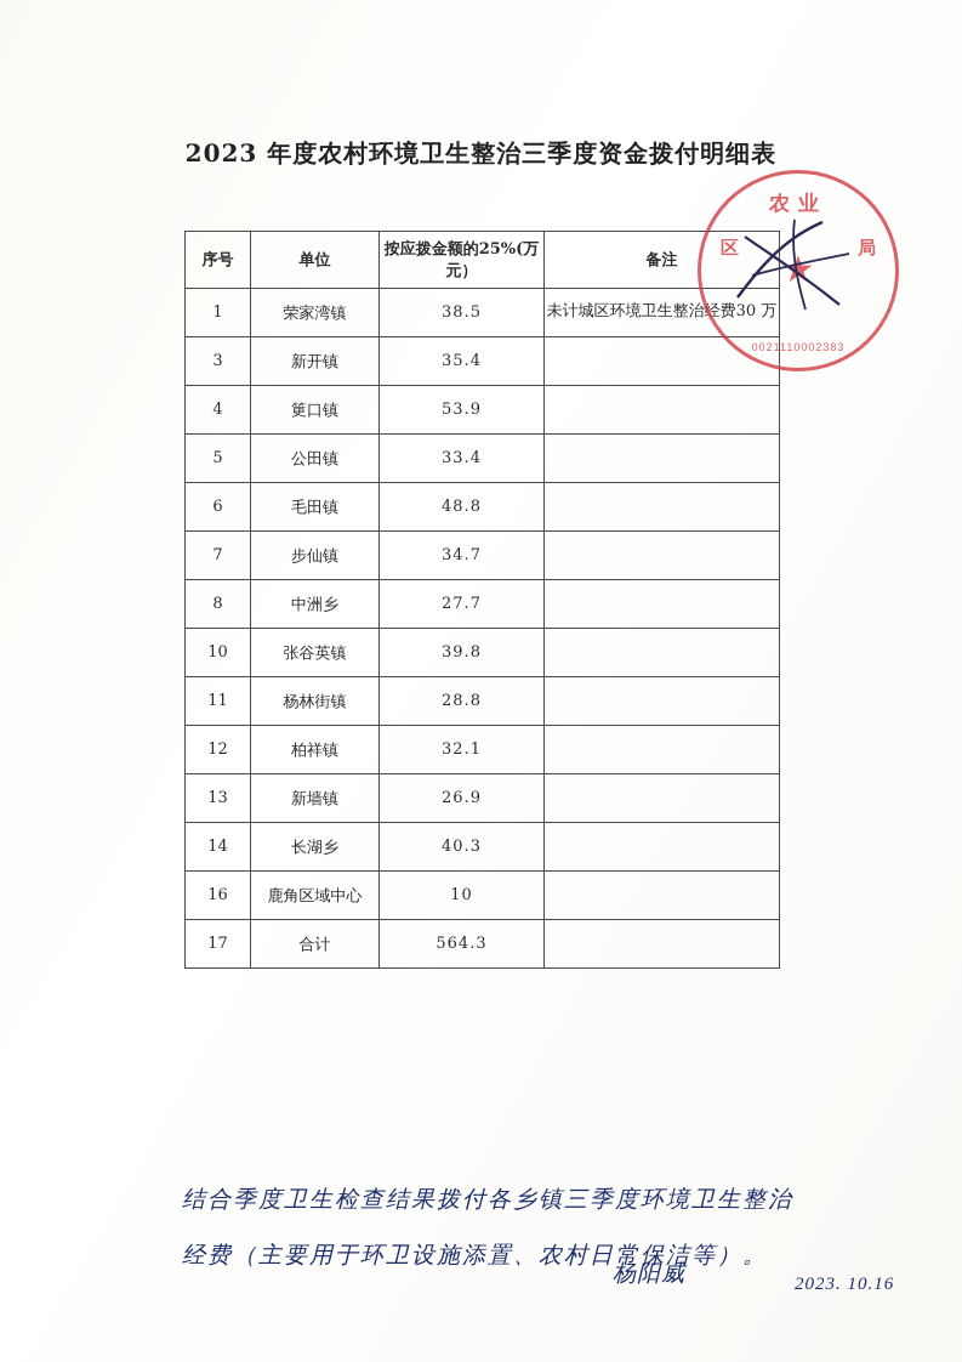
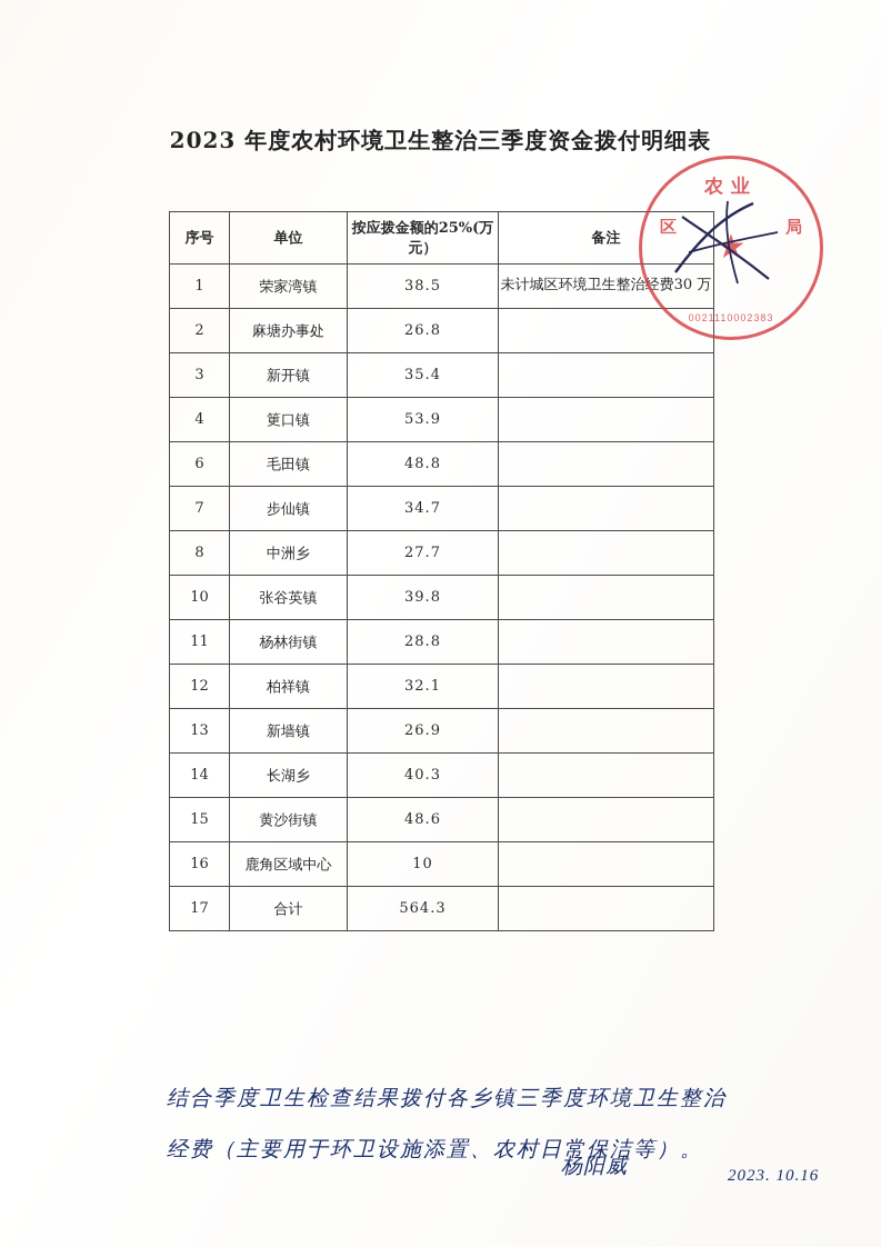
  2023 年度农村环境卫生整治三季度资金拨付明细表
  序号	单位	按应拨金额的25%(万元）	备注
  1	荣家湾镇	38.5	未计城区环境卫生整治经费30 万
+ 2	麻塘办事处	26.8
  3	新开镇	35.4
  4	筻口镇	53.9
- 5	公田镇	33.4
  6	毛田镇	48.8
  7	步仙镇	34.7
  8	中洲乡	27.7
  10	张谷英镇	39.8
  11	杨林街镇	28.8
  12	柏祥镇	32.1
  13	新墙镇	26.9
  14	长湖乡	40.3
+ 15	黄沙街镇	48.6
  16	鹿角区域中心	10
  17	合计	564.3
  农业
  区
  局
  ★
  0021110002383
  结合季度卫生检查结果拨付各乡镇三季度环境卫生整治
  经费（主要用于环卫设施添置、农村日常保洁等）。
  杨阳威
  2023. 10.16
